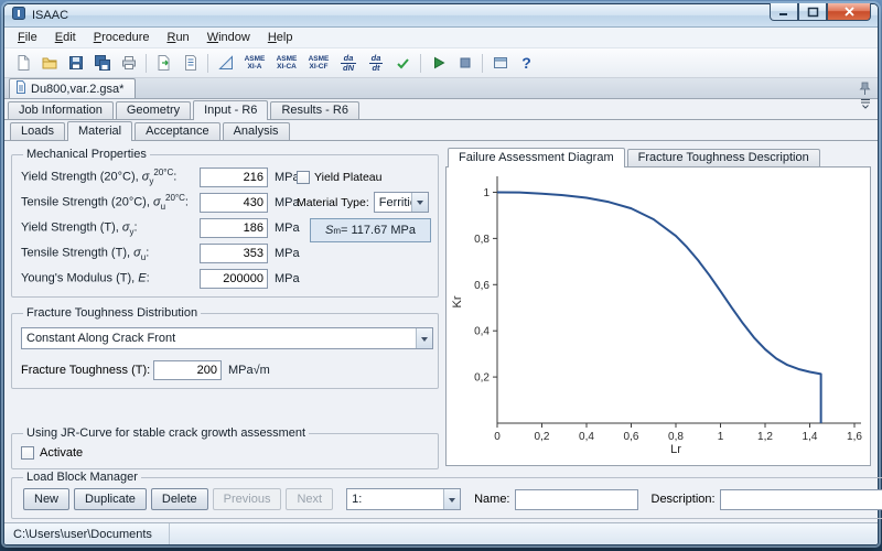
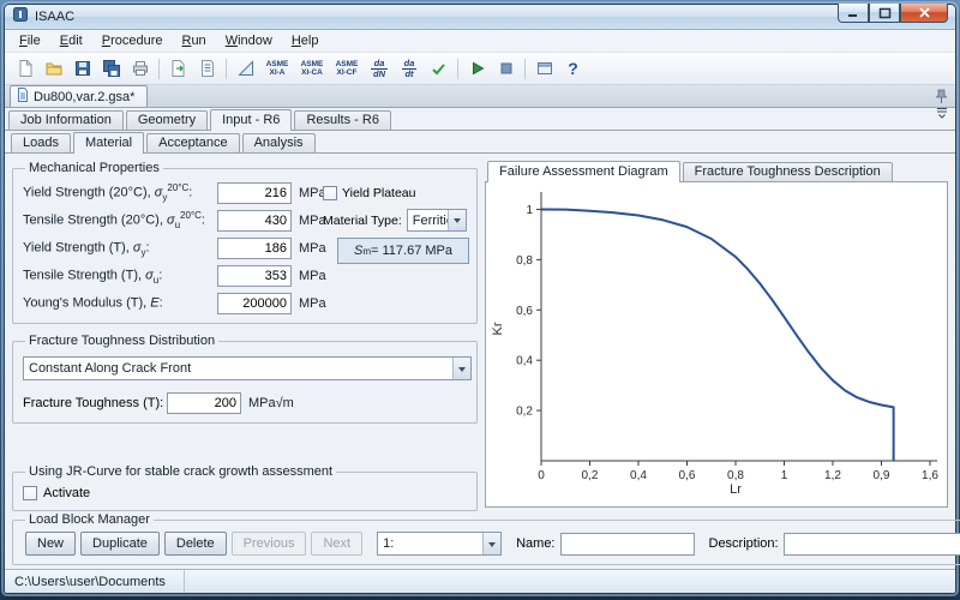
  ISAAC
  File
  Edit
  Procedure
  Run
  Window
  Help
  da
  dN
  da
  dt
  ?
  Du800,var.2.gsa*
  Job Information
  Geometry
  Input - R6
  Results - R6
  Loads
  Material
  Acceptance
  Analysis
  Mechanical Properties
  Yield Strength (20°C), σy20°C:
  216
  Tensile Strength (20°C), σu20°C:
  430
  MPa
  Yield Strength (T), σy:
  186
  MPa
  Tensile Strength (T), σu:
  353
  MPa
  Young's Modulus (T), E:
  200000
  MPa
  Yield Plateau
  Material Type:
  Ferriti
  S
  m
  = 117.67 MPa
  Fracture Toughness Distribution
  Constant Along Crack Front
  Fracture Toughness (T):
  200
  MPa√m
  Using JR-Curve for stable crack growth assessment
  Activate
  Failure Assessment Diagram
  Fracture Toughness Description
  0
  0,2
  0,4
  0,6
  0,8
  1
  1,2
- 1,4
+ 0,9
  1,6
  0,2
  0,4
  0,6
  0,8
  1
  Lr
  Load Block Manager
  New
  Duplicate
  Delete
  Previous
  Next
  1:
  Name:
  Description:
  C:\Users\user\Documents
